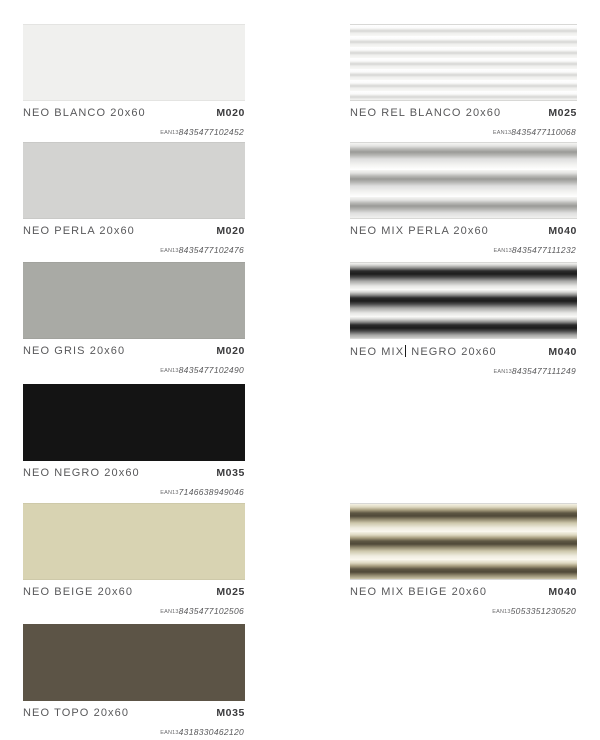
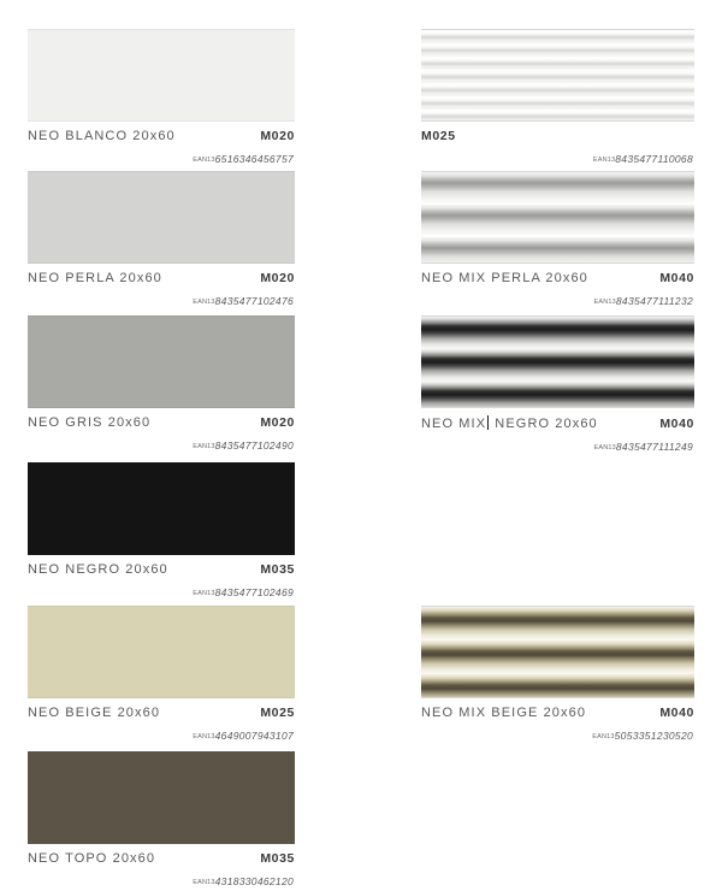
  NEO BLANCO 20x60
  M020
- 8435477102452
+ 6516346456757
  NEO PERLA 20x60
  M020
  8435477102476
  NEO GRIS 20x60
  M020
  8435477102490
  NEO NEGRO 20x60
  M035
- 7146638949046
+ 8435477102469
  NEO BEIGE 20x60
  M025
- 8435477102506
+ 4649007943107
  NEO TOPO 20x60
  M035
  4318330462120
- NEO REL BLANCO 20x60
  M025
  8435477110068
  NEO MIX PERLA 20x60
  M040
  8435477111232
  NEO MIX NEGRO 20x60
  M040
  8435477111249
  NEO MIX BEIGE 20x60
  M040
  5053351230520
